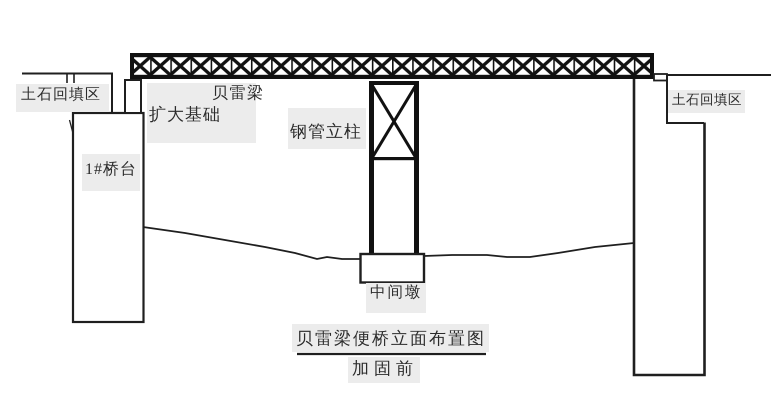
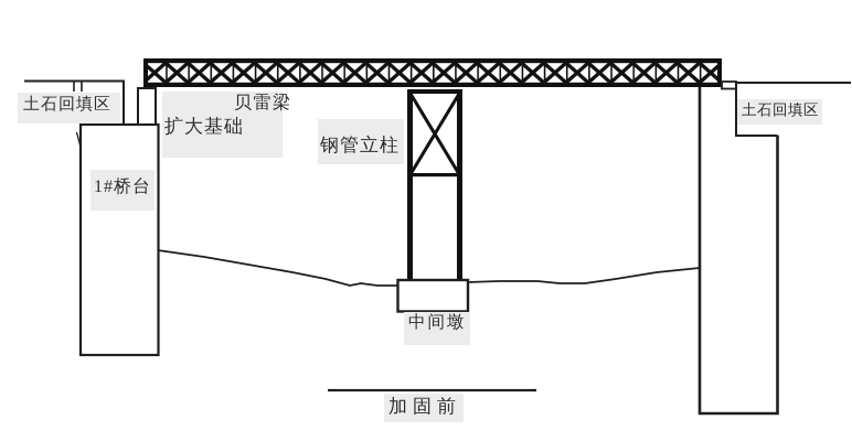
  土石回填区
  贝雷梁
  扩大基础
  钢管立柱
  1#桥台
  土石回填区
  中间墩
- 贝雷梁便桥立面布置图
  加固前
